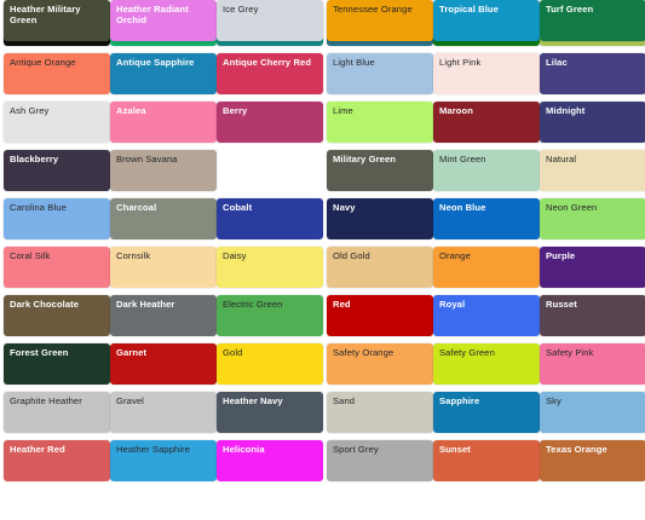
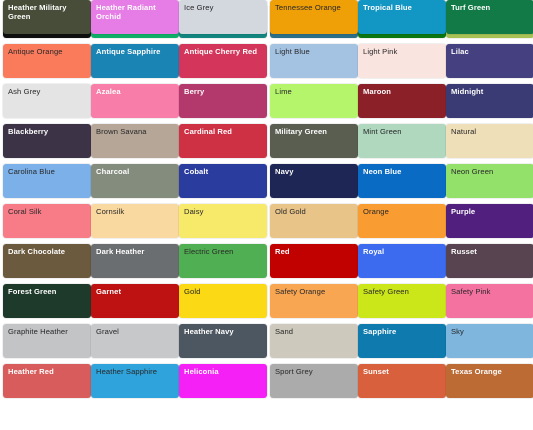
  Antique Orange
  Antique Sapphire
  Antique Cherry Red
  Light Blue
  Light Pink
  Lilac
  Ash Grey
  Azalea
  Berry
  Lime
  Maroon
  Midnight
  Blackberry
  Brown Savana
+ Cardinal Red
  Military Green
  Mint Green
  Natural
  Carolina Blue
  Charcoal
  Cobalt
  Navy
  Neon Blue
  Neon Green
  Coral Silk
  Cornsilk
  Daisy
  Old Gold
  Orange
  Purple
  Dark Chocolate
  Dark Heather
  Electric Green
  Red
  Royal
  Russet
  Forest Green
  Garnet
  Gold
  Safety Orange
  Safety Green
  Safety Pink
  Graphite Heather
  Gravel
  Heather Navy
  Sand
  Sapphire
  Sky
  Heather Red
  Heather Sapphire
  Heliconia
  Sport Grey
  Sunset
  Texas Orange
  Heather Military Green
  Heather Radiant Orchid
  Ice Grey
  Tennessee Orange
  Tropical Blue
  Turf Green
